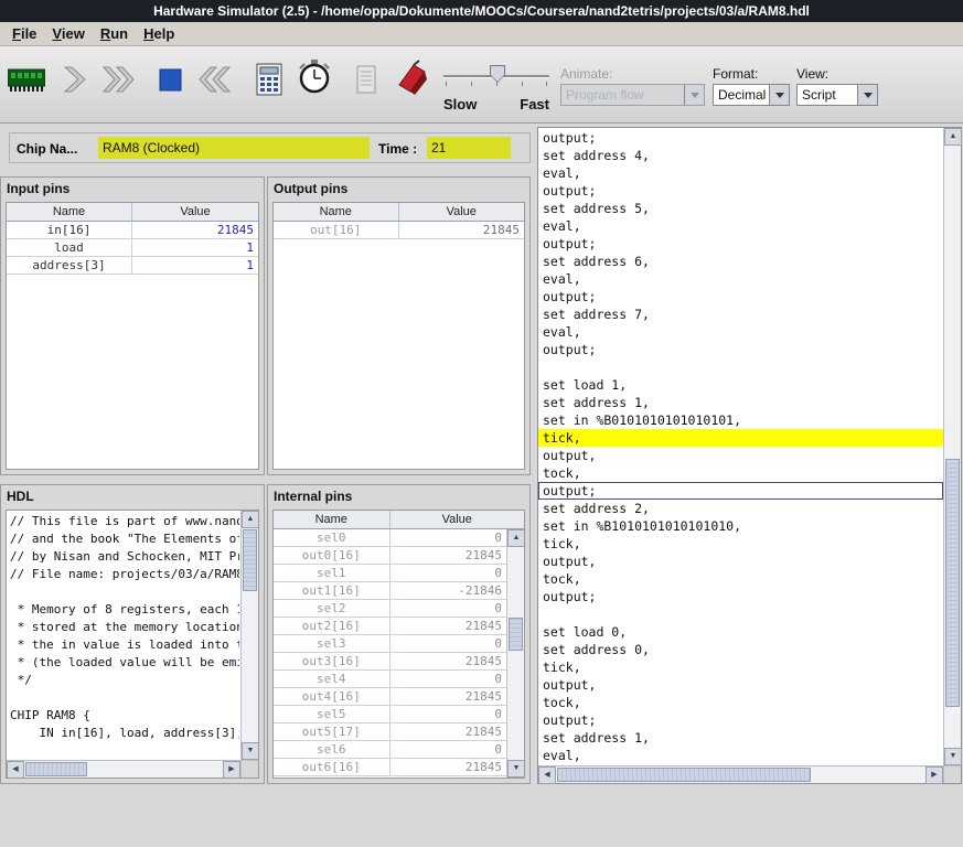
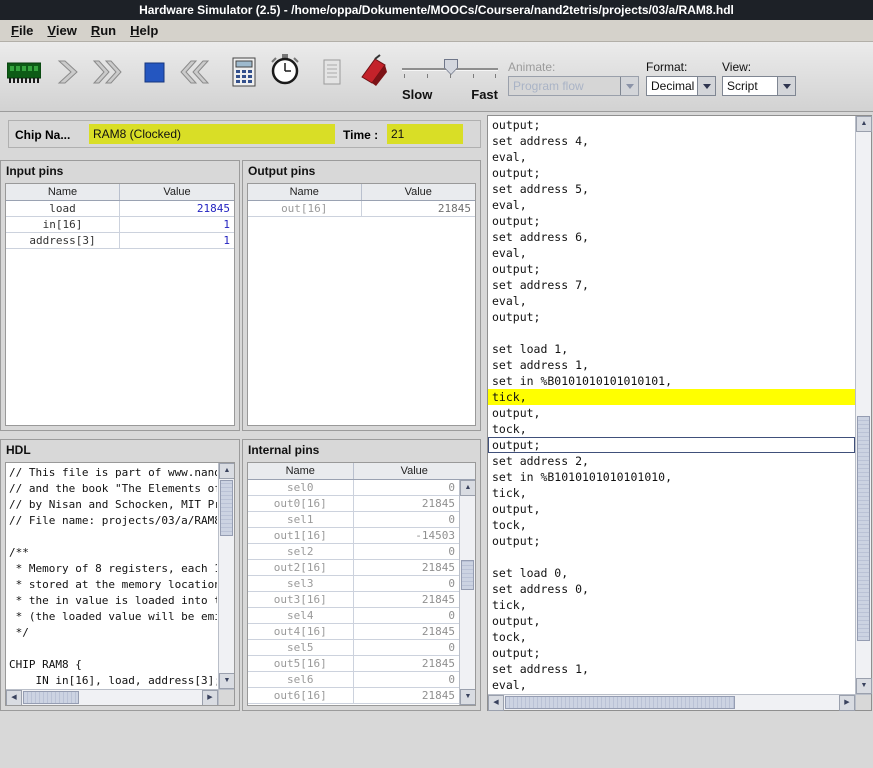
  Hardware Simulator (2.5) - /home/oppa/Dokumente/MOOCs/Coursera/nand2tetris/projects/03/a/RAM8.hdl
  File
  View
  Run
  Help
  Slow
  Fast
  Animate:
  Program flow
  Format:
  Decimal
  View:
  Script
  Chip Na...
  RAM8 (Clocked)
  Time :
  21
  Input pins
  Name
  Value
- in[16]
+ load
  21845
- load
+ in[16]
  1
  address[3]
  1
  Output pins
  Name
  Value
  out[16]
  21845
  HDL
  // This file is part of www.nan
  // and the book "The Elements o
  // by Nisan and Schocken, MIT P
  // File name: projects/03/a/RAM
+ /**
  * Memory of 8 registers, each
  * stored at the memory locatio
  * the in value is loaded into
  * (the loaded value will be em
  */
  CHIP RAM8 {
  IN in[16], load, address[3]
  Internal pins
  Name
  Value
  sel0
  0
  out0[16]
  21845
  sel1
  0
  out1[16]
- -21846
+ -14503
  sel2
  0
  out2[16]
  21845
  sel3
  0
  out3[16]
  21845
  sel4
  0
  out4[16]
  21845
  sel5
  0
- out5[17]
+ out5[16]
  21845
  sel6
  0
  out6[16]
  21845
  output;
  set address 4,
  eval,
  output;
  set address 5,
  eval,
  output;
  set address 6,
  eval,
  output;
  set address 7,
  eval,
  output;
  set load 1,
  set address 1,
  set in %B0101010101010101,
  tick,
  output,
  tock,
  output;
  set address 2,
  set in %B1010101010101010,
  tick,
  output,
  tock,
  output;
  set load 0,
  set address 0,
  tick,
  output,
  tock,
  output;
  set address 1,
  eval,
